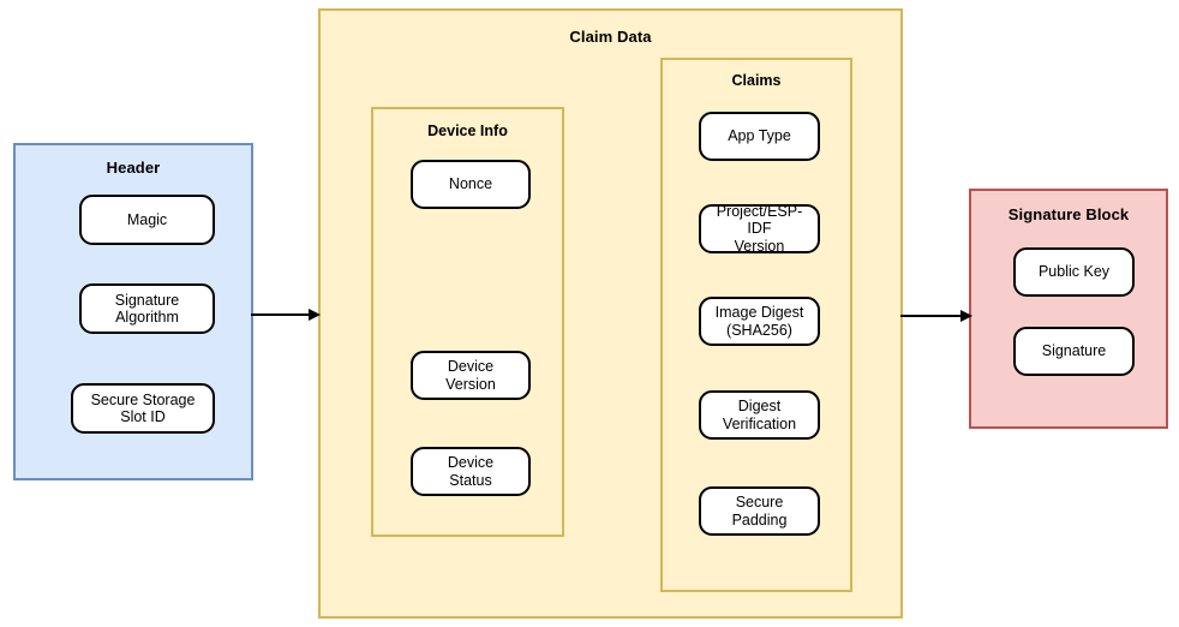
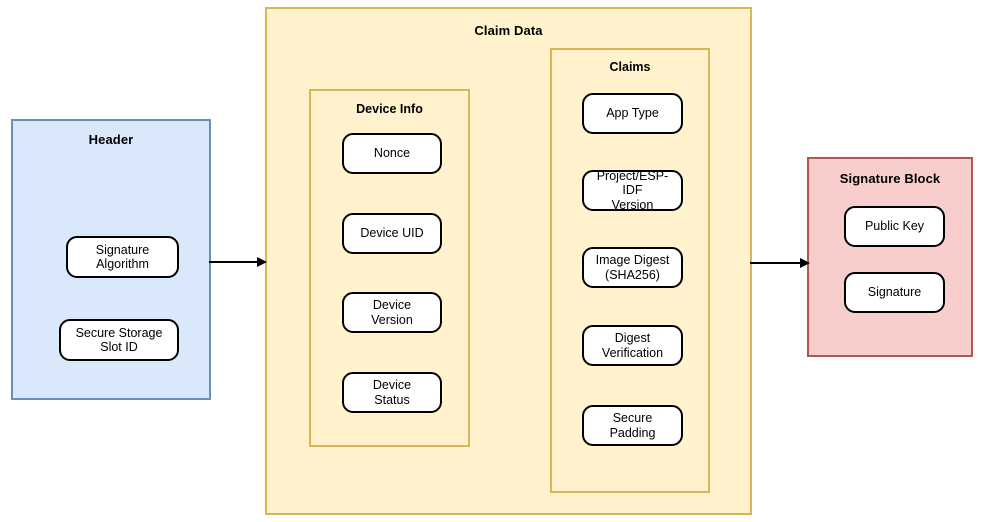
  Header
- Magic
  Signature
  Algorithm
  Secure Storage
  Slot ID
  Claim Data
  Device Info
  Nonce
+ Device UID
  Device
  Version
  Device
  Status
  Claims
  App Type
  Project/ESP-IDF
  Version
  Image Digest
  (SHA256)
  Digest
  Verification
  Secure
  Padding
  Signature Block
  Public Key
  Signature
